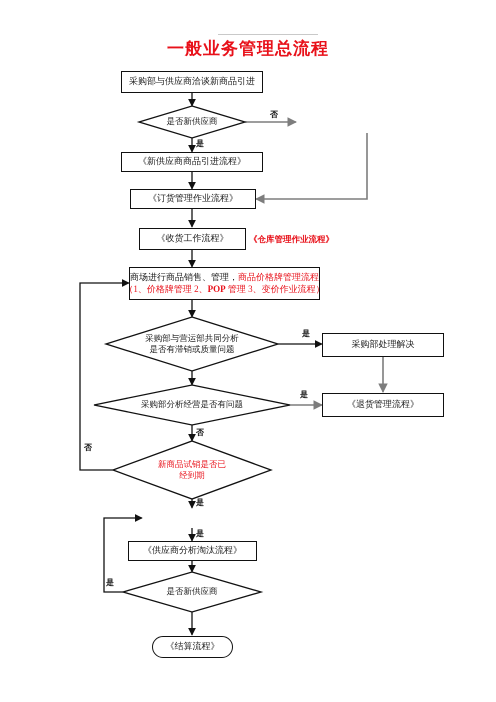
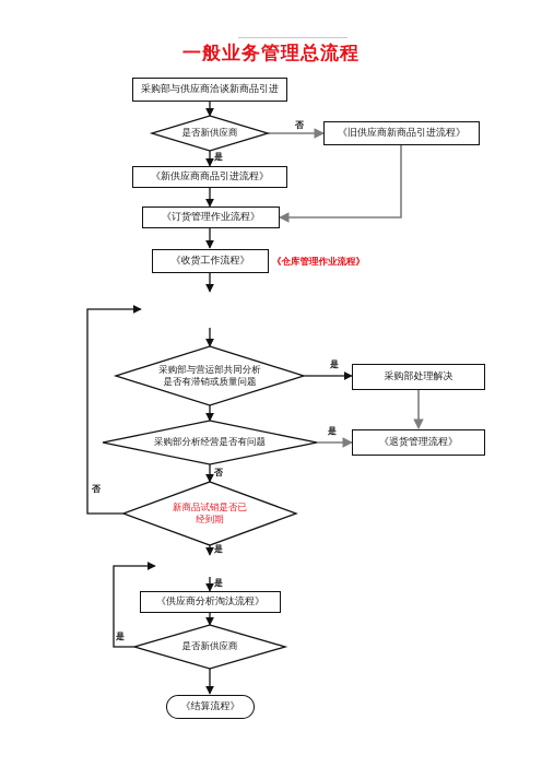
  一般业务管理总流程
  采购部与供应商洽谈新商品引进
  是否新供应商
+ 《旧供应商新商品引进流程》
  《新供应商商品引进流程》
  《订货管理作业流程》
  《收货工作流程》
  《仓库管理作业流程》
- 商场进行商品销售、管理，商品价格牌管理流程
- （1、价格牌管理 2、POP 管理 3、变价作业流程）
  采购部与营运部共同分析
  是否有滞销或质量问题
  采购部处理解决
  采购部分析经营是否有问题
  《退货管理流程》
  新商品试销是否已
  经到期
  《供应商分析淘汰流程》
  是否新供应商
  《结算流程》
  否
  是
  是
  是
  否
  否
  是
  是
  是
